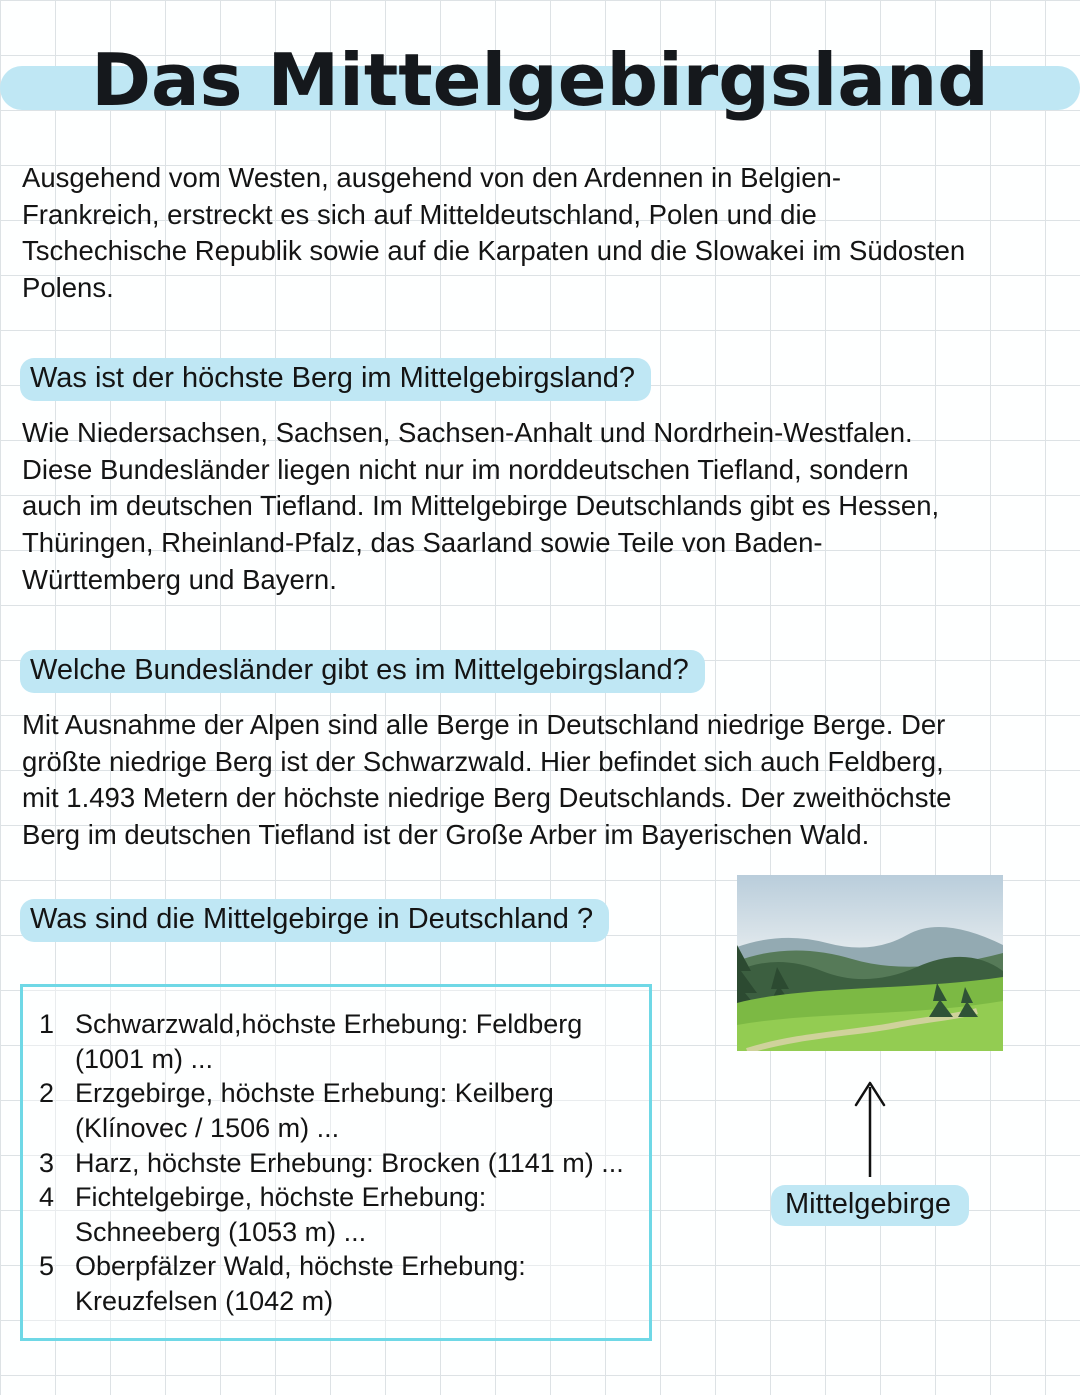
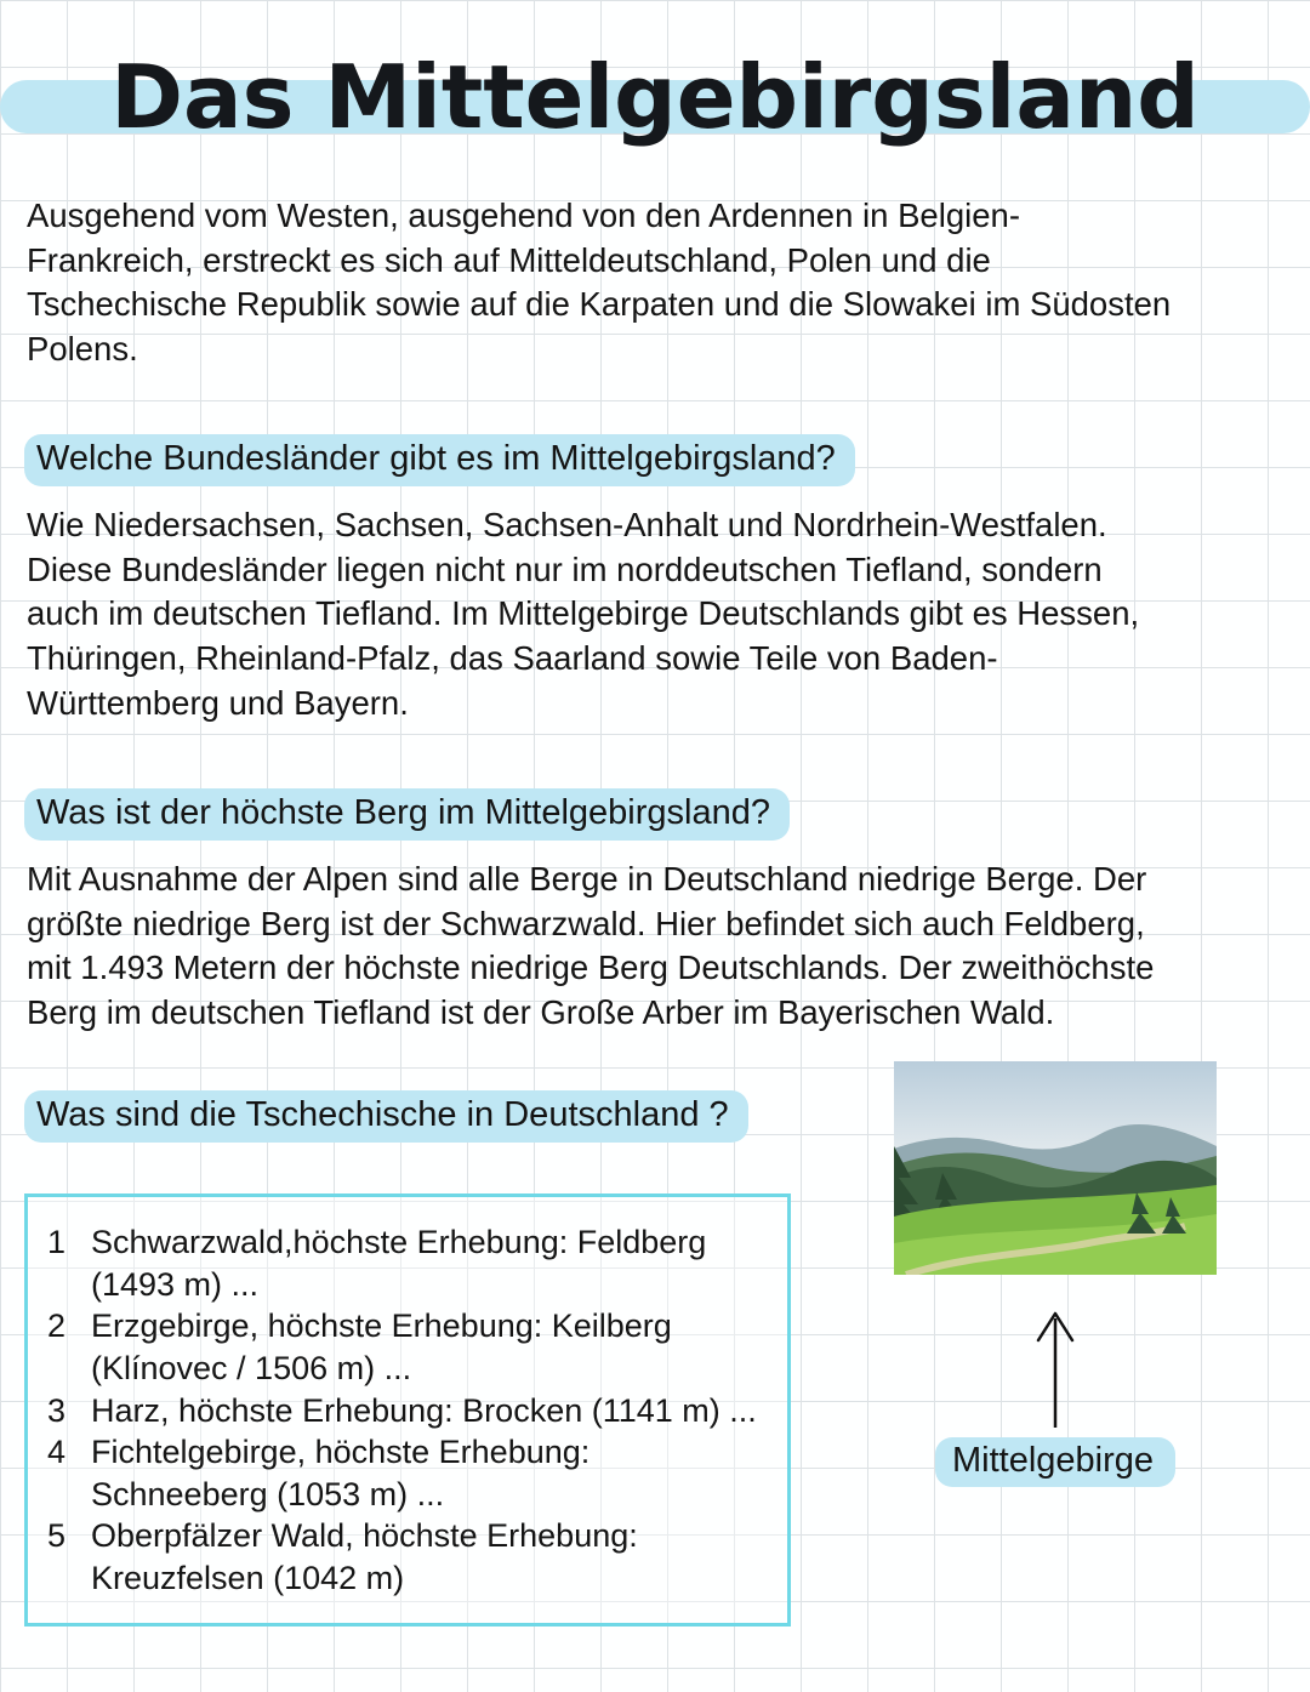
  Das Mittelgebirgsland
  Ausgehend vom Westen, ausgehend von den Ardennen in Belgien-Frankreich, erstreckt es sich auf Mitteldeutschland, Polen und die Tschechische Republik sowie auf die Karpaten und die Slowakei im Südosten Polens.
- Was ist der höchste Berg im Mittelgebirgsland?
+ Welche Bundesländer gibt es im Mittelgebirgsland?
  Wie Niedersachsen, Sachsen, Sachsen-Anhalt und Nordrhein-Westfalen. Diese Bundesländer liegen nicht nur im norddeutschen Tiefland, sondern auch im deutschen Tiefland. Im Mittelgebirge Deutschlands gibt es Hessen, Thüringen, Rheinland-Pfalz, das Saarland sowie Teile von Baden-Württemberg und Bayern.
- Welche Bundesländer gibt es im Mittelgebirgsland?
+ Was ist der höchste Berg im Mittelgebirgsland?
  Mit Ausnahme der Alpen sind alle Berge in Deutschland niedrige Berge. Der größte niedrige Berg ist der Schwarzwald. Hier befindet sich auch Feldberg, mit 1.493 Metern der höchste niedrige Berg Deutschlands. Der zweithöchste Berg im deutschen Tiefland ist der Große Arber im Bayerischen Wald.
- Was sind die Mittelgebirge in Deutschland ?
+ Was sind die Tschechische in Deutschland ?
  1
- Schwarzwald,höchste Erhebung: Feldberg (1001 m) ...
+ Schwarzwald,höchste Erhebung: Feldberg (1493 m) ...
  2
  Erzgebirge, höchste Erhebung: Keilberg (Klínovec / 1506 m) ...
  3
  Harz, höchste Erhebung: Brocken (1141 m) ...
  4
  Fichtelgebirge, höchste Erhebung: Schneeberg (1053 m) ...
  5
  Oberpfälzer Wald, höchste Erhebung: Kreuzfelsen (1042 m)
  Mittelgebirge
